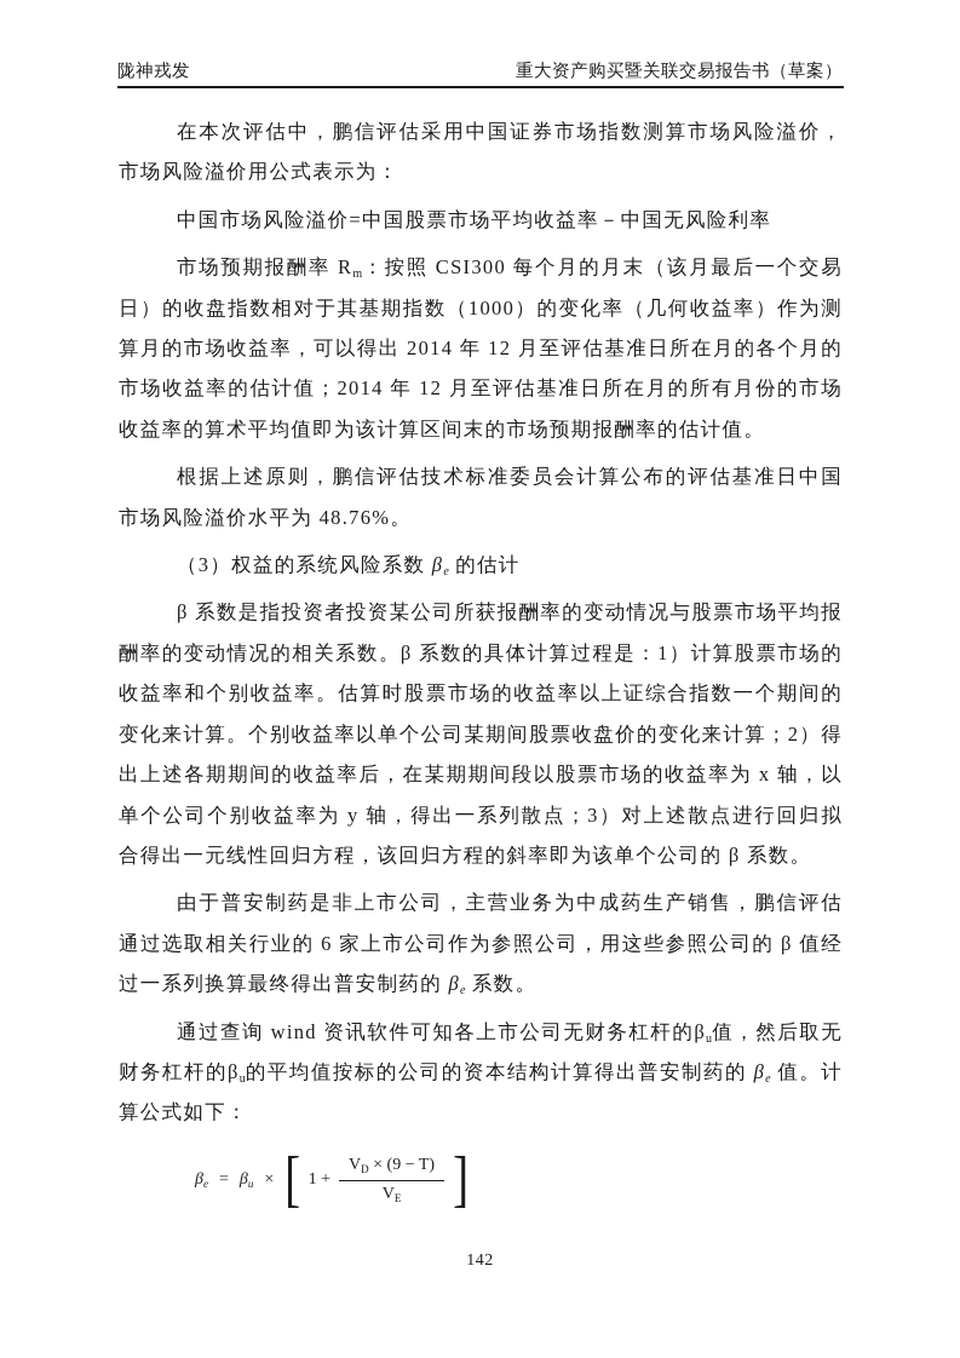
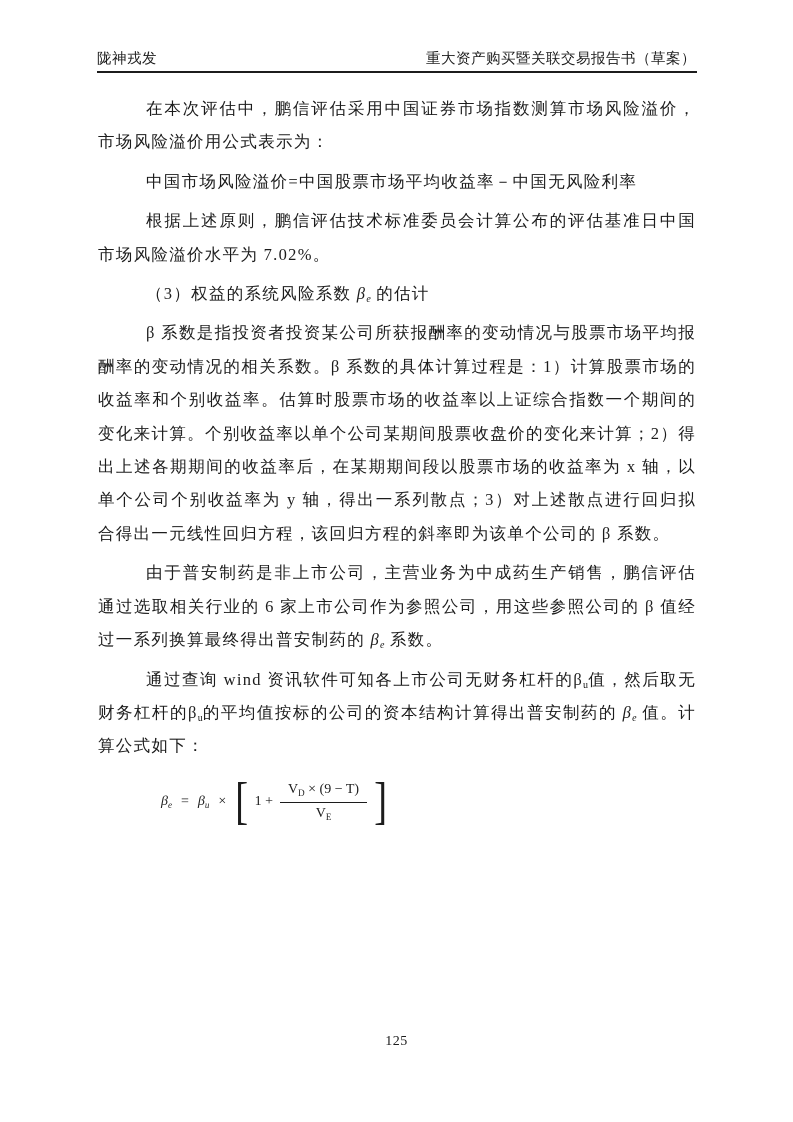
  陇神戎发
  重大资产购买暨关联交易报告书（草案）
  在本次评估中，鹏信评估采用中国证券市场指数测算市场风险溢价，市场风险溢价用公式表示为：
  中国市场风险溢价=中国股票市场平均收益率－中国无风险利率
- 市场预期报酬率 Rm：按照 CSI300 每个月的月末（该月最后一个交易日）的收盘指数相对于其基期指数（1000）的变化率（几何收益率）作为测算月的市场收益率，可以得出 2014 年 12 月至评估基准日所在月的各个月的市场收益率的估计值；2014 年 12 月至评估基准日所在月的所有月份的市场收益率的算术平均值即为该计算区间末的市场预期报酬率的估计值。
- 根据上述原则，鹏信评估技术标准委员会计算公布的评估基准日中国市场风险溢价水平为 48.76%。
+ 根据上述原则，鹏信评估技术标准委员会计算公布的评估基准日中国市场风险溢价水平为 7.02%。
  （3）权益的系统风险系数 βe 的估计
  β 系数是指投资者投资某公司所获报酬率的变动情况与股票市场平均报酬率的变动情况的相关系数。β 系数的具体计算过程是：1）计算股票市场的收益率和个别收益率。估算时股票市场的收益率以上证综合指数一个期间的变化来计算。个别收益率以单个公司某期间股票收盘价的变化来计算；2）得出上述各期期间的收益率后，在某期期间段以股票市场的收益率为 x 轴，以单个公司个别收益率为 y 轴，得出一系列散点；3）对上述散点进行回归拟合得出一元线性回归方程，该回归方程的斜率即为该单个公司的 β 系数。
  由于普安制药是非上市公司，主营业务为中成药生产销售，鹏信评估通过选取相关行业的 6 家上市公司作为参照公司，用这些参照公司的 β 值经过一系列换算最终得出普安制药的 βe 系数。
  通过查询 wind 资讯软件可知各上市公司无财务杠杆的βu值，然后取无财务杠杆的βu的平均值按标的公司的资本结构计算得出普安制药的 βe 值。计算公式如下：
  βe
  =
  βu
  ×
  [
  1 +
  VD × (9 − T)
  VE
  ]
- 142
+ 125
